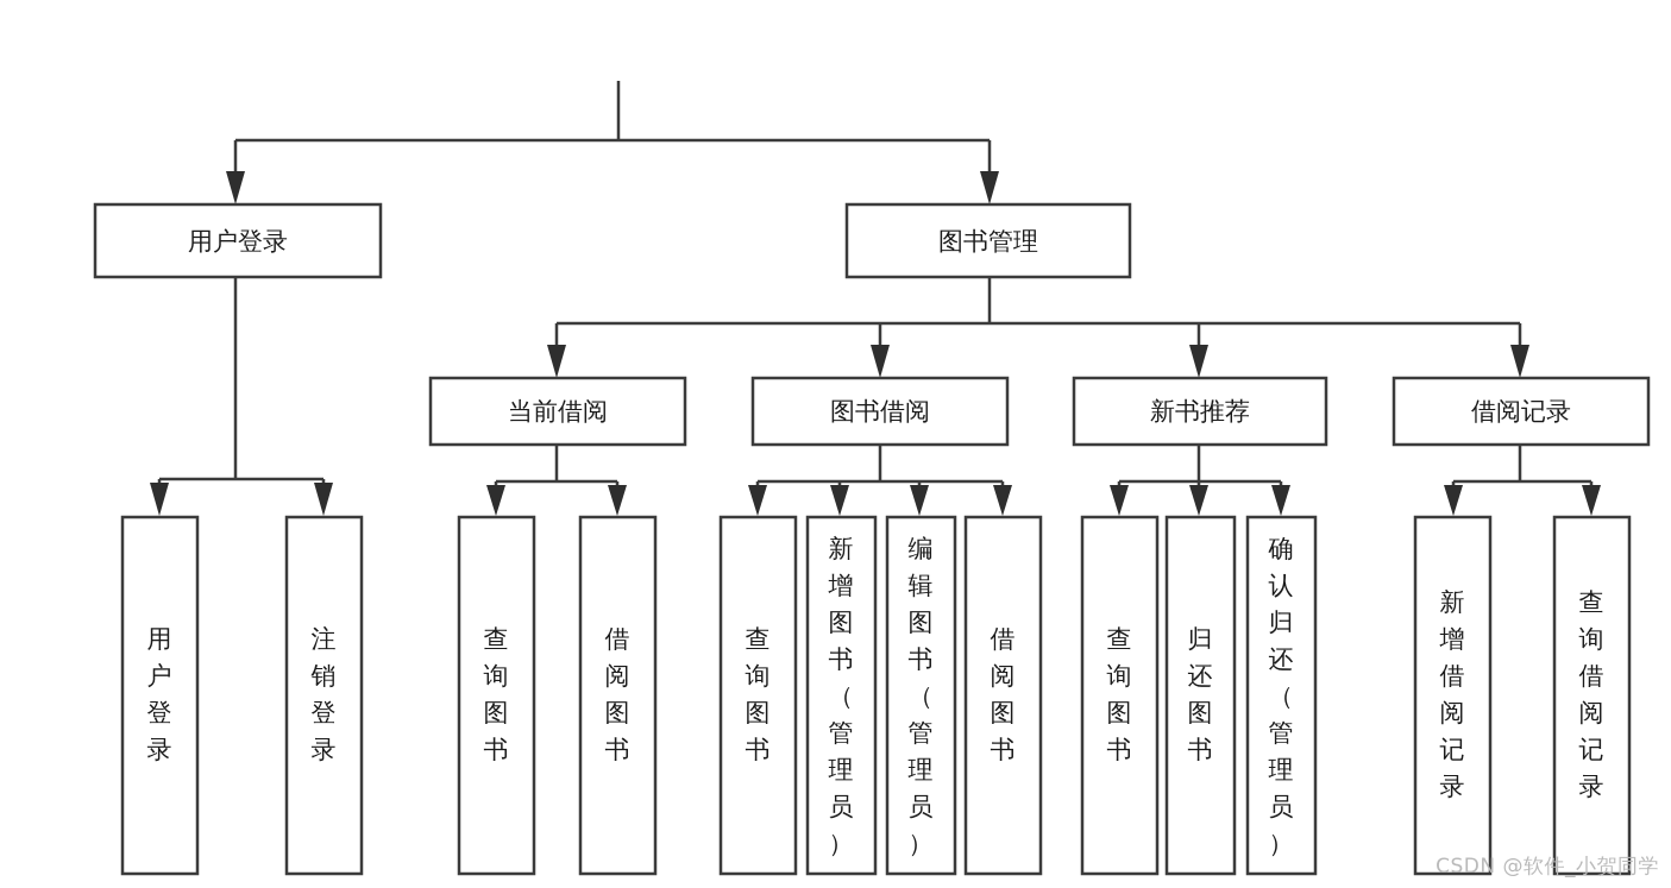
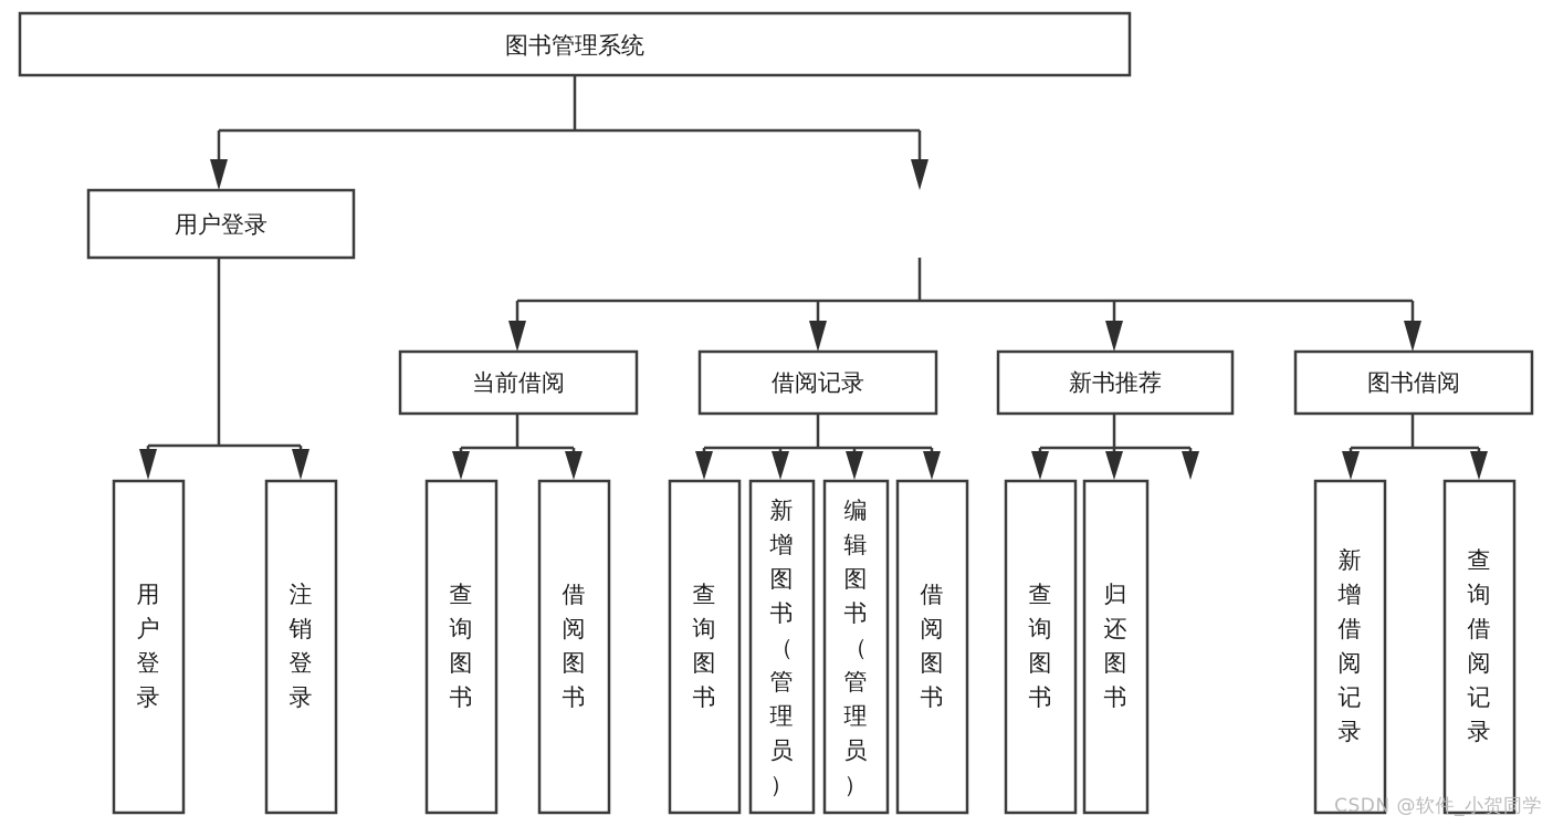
+ 图书管理系统
  用户登录
- 图书管理
  当前借阅
- 图书借阅
+ 借阅记录
  新书推荐
- 借阅记录
+ 图书借阅
  用户登录
  注销登录
  查询图书
  借阅图书
  查询图书
  新增图书（管理员）
  编辑图书（管理员）
  借阅图书
  查询图书
  归还图书
- 确认归还（管理员）
  新增借阅记录
  查询借阅记录
  CSDN @软件_小贺同学
